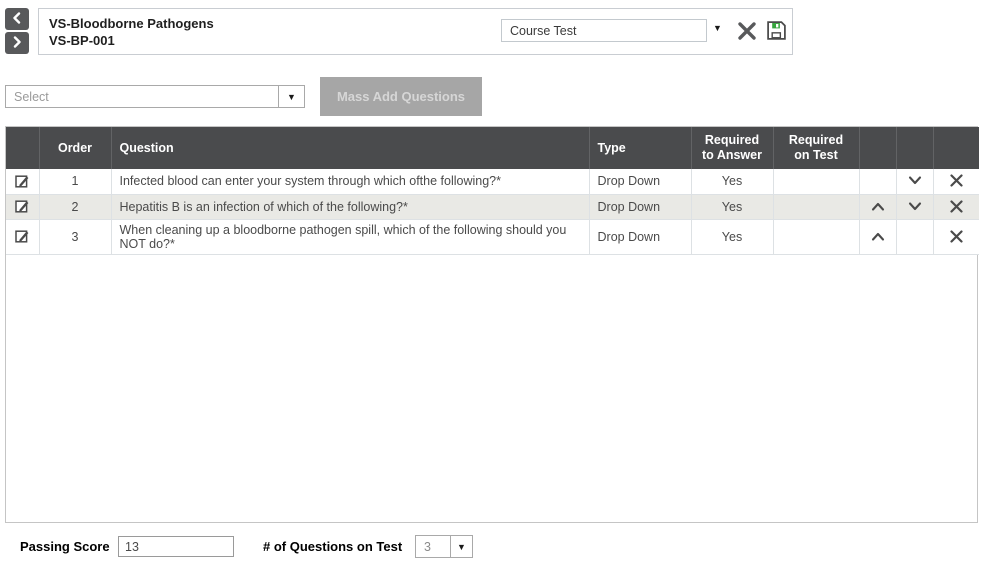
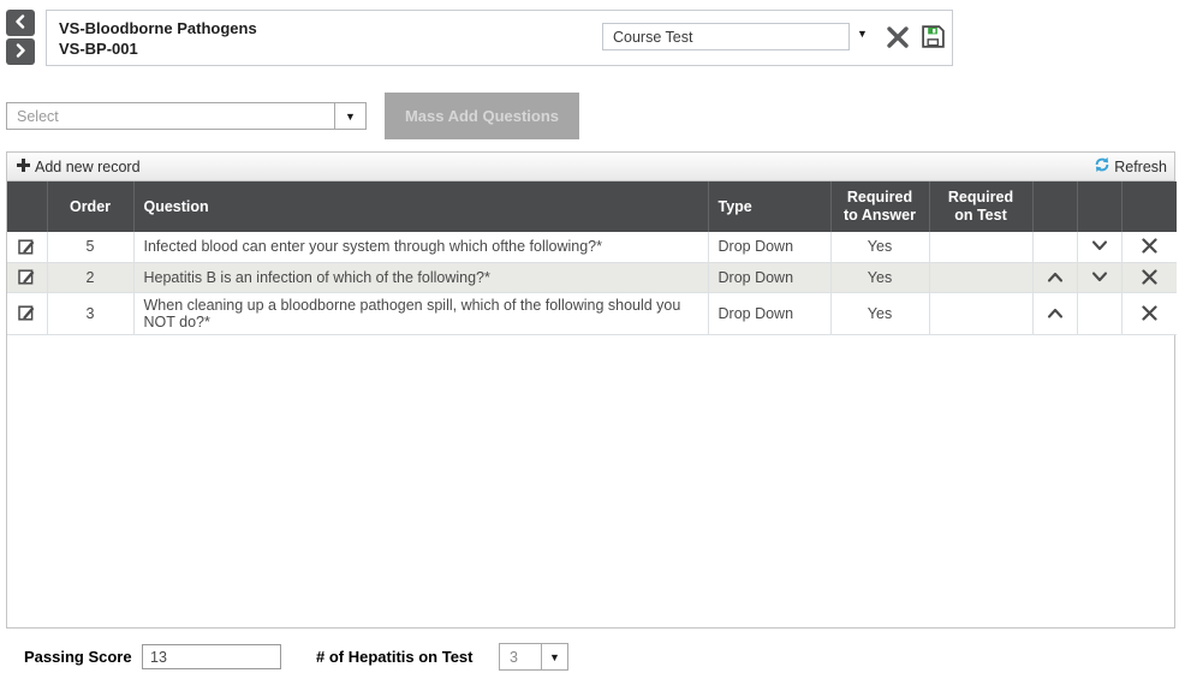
  VS-Bloodborne Pathogens
  VS-BP-001
  Course Test
  ▼
  Select
  ▼
  Mass Add Questions
+ Add new record
+ Refresh
  	Order	Question	Type	Required to Answer	Required on Test
- 	1	Infected blood can enter your system through which ofthe following?*	Drop Down	Yes
+ 	5	Infected blood can enter your system through which ofthe following?*	Drop Down	Yes
  	2	Hepatitis B is an infection of which of the following?*	Drop Down	Yes
  	3	When cleaning up a bloodborne pathogen spill, which of the following should you NOT do?*	Drop Down	Yes
  Passing Score
  13
- # of Questions on Test
+ # of Hepatitis on Test
  3
  ▼
